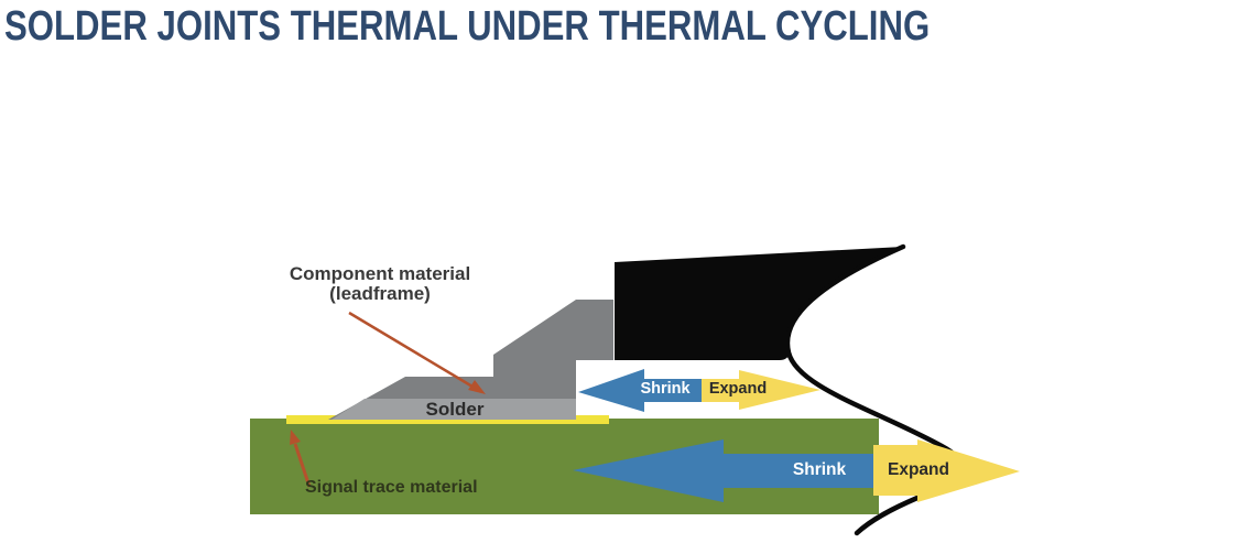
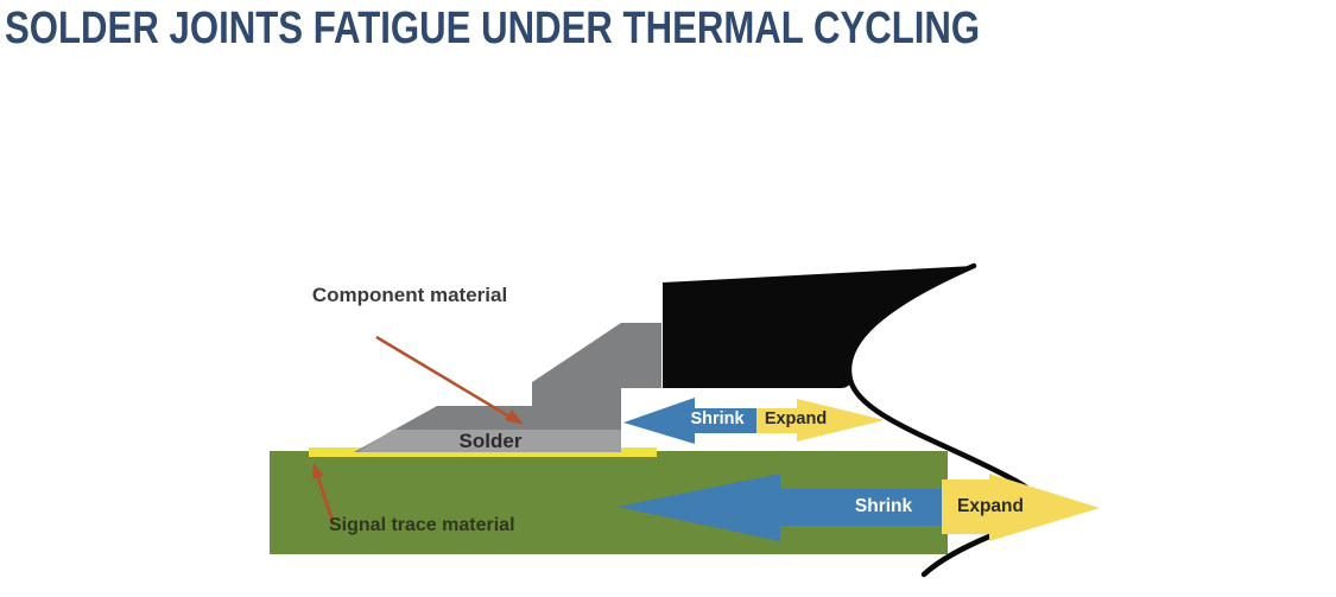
- SOLDER JOINTS THERMAL UNDER THERMAL CYCLING
+ SOLDER JOINTS FATIGUE UNDER THERMAL CYCLING
  Component material
- (leadframe)
  Solder
  Signal trace material
  Shrink
  Expand
  Shrink
  Expand
